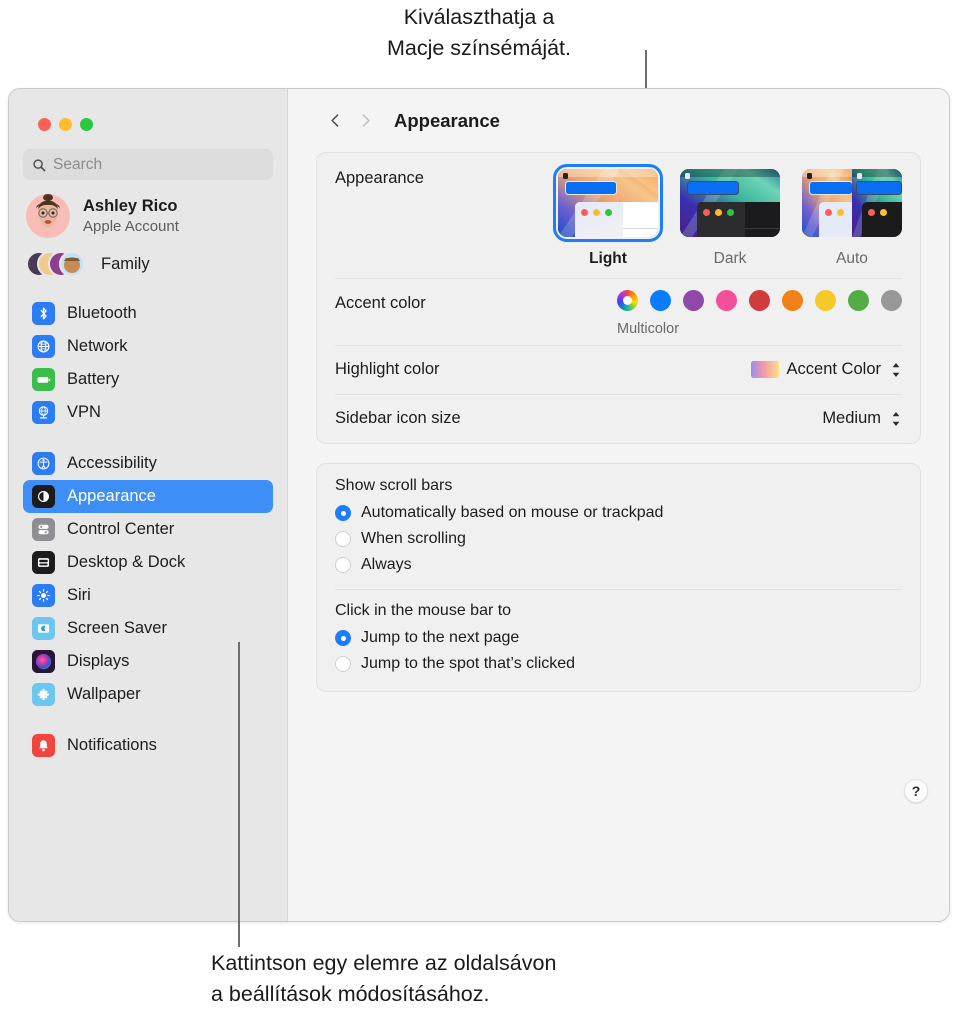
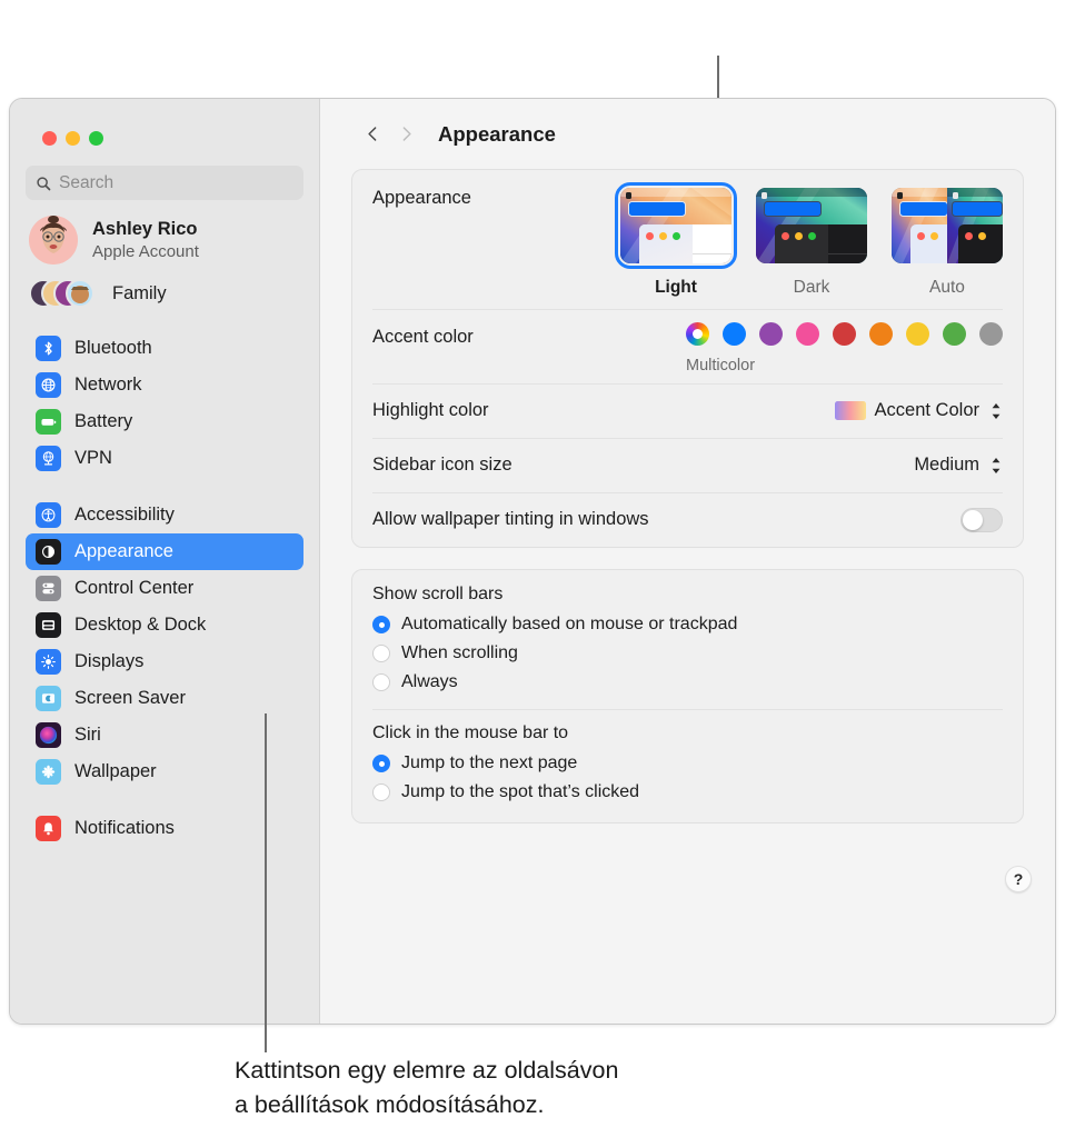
- Kiválaszthatja a
- Macje színsémáját.
  Search
  Ashley Rico
  Apple Account
  Family
  Bluetooth
  Network
  Battery
  VPN
  Accessibility
  Appearance
  Control Center
  Desktop & Dock
- Siri
+ Displays
  Screen Saver
- Displays
+ Siri
  Wallpaper
  Notifications
  Appearance
  Appearance
  Light
  Dark
  Auto
  Accent color
  Multicolor
  Highlight color
  Accent Color
  Sidebar icon size
  Medium
+ Allow wallpaper tinting in windows
  Show scroll bars
  Automatically based on mouse or trackpad
  When scrolling
  Always
  Click in the mouse bar to
  Jump to the next page
  Jump to the spot that’s clicked
  ?
  Kattintson egy elemre az oldalsávon
  a beállítások módosításához.
